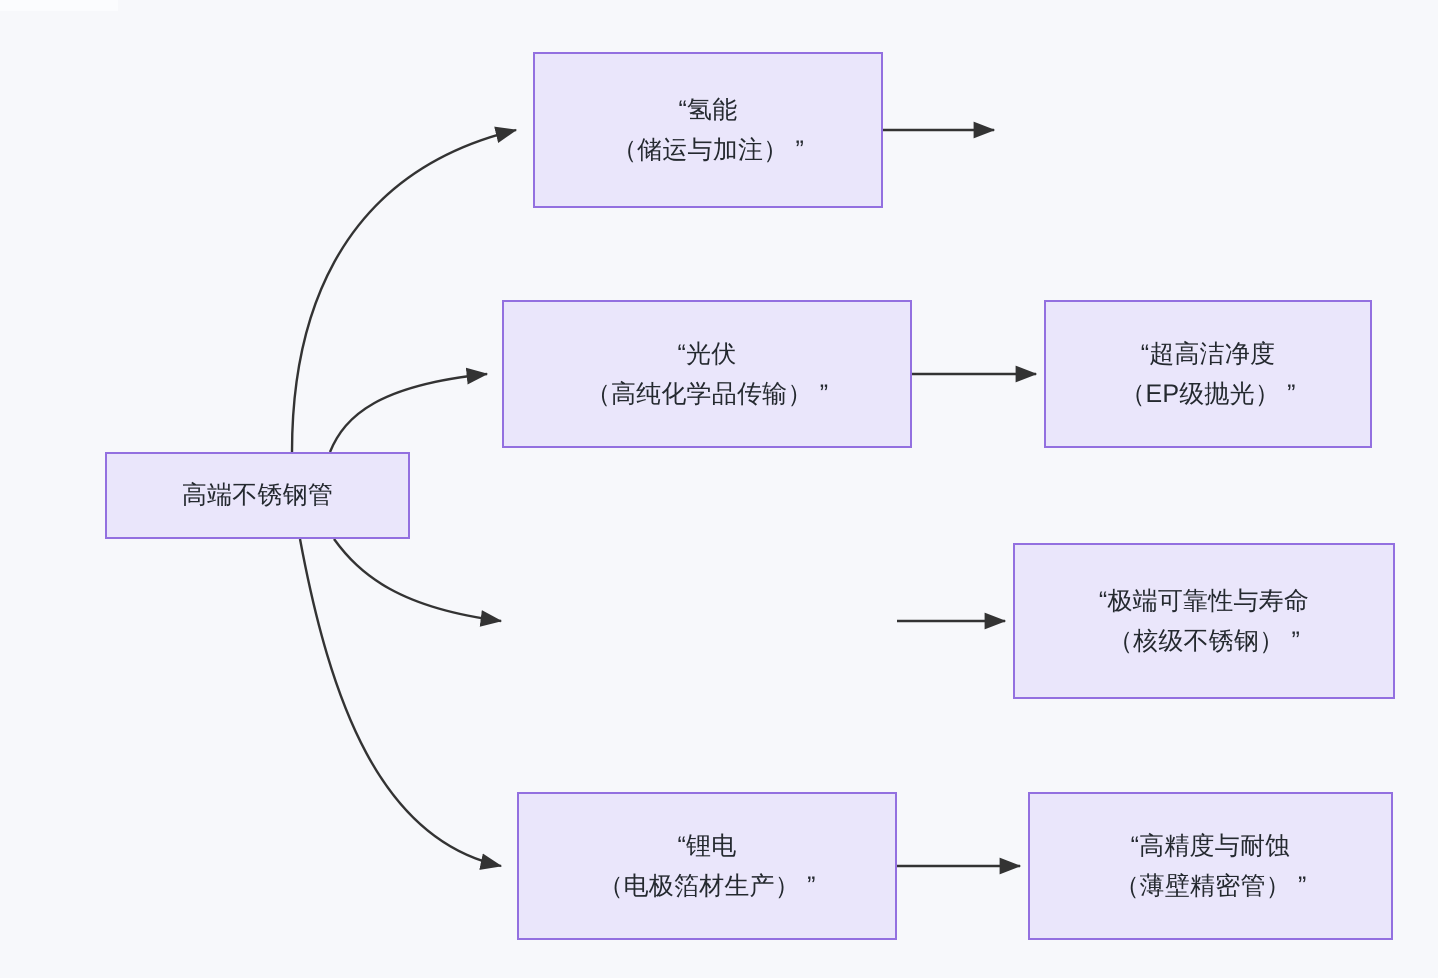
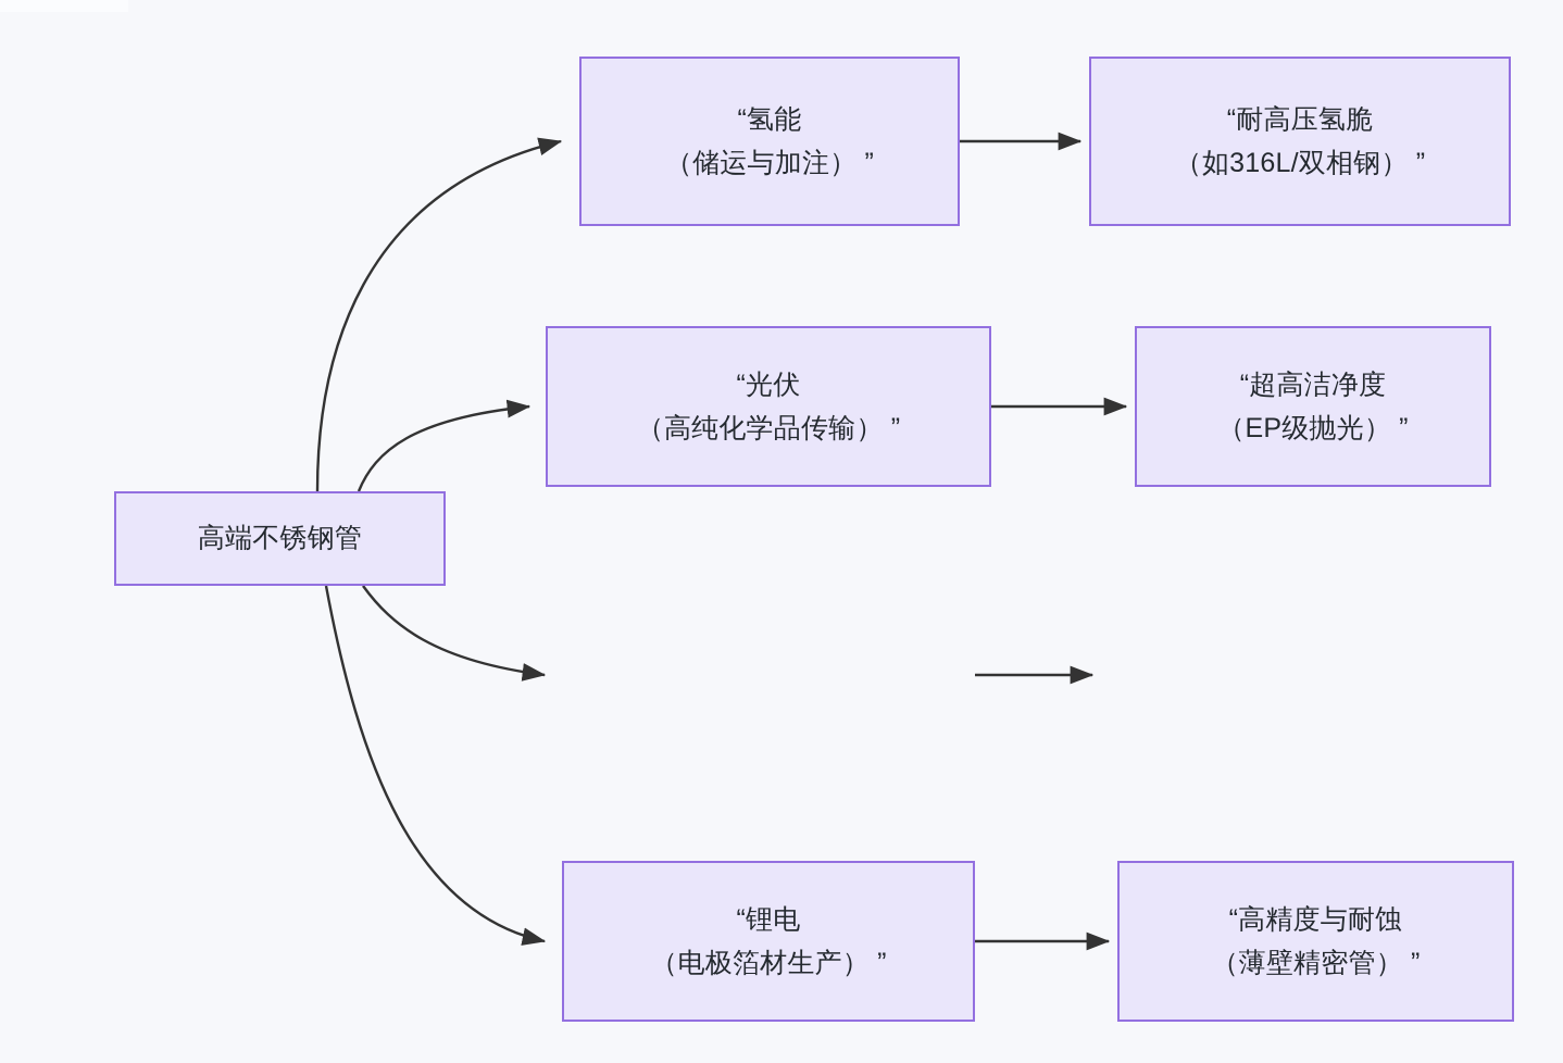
  高端不锈钢管
  “氢能
  （储运与加注） ”
+ “耐高压氢脆
+ （如316L/双相钢） ”
  “光伏
  （高纯化学品传输） ”
  “超高洁净度
  （EP级抛光） ”
- “极端可靠性与寿命
- （核级不锈钢） ”
  “锂电
  （电极箔材生产） ”
  “高精度与耐蚀
  （薄壁精密管） ”
